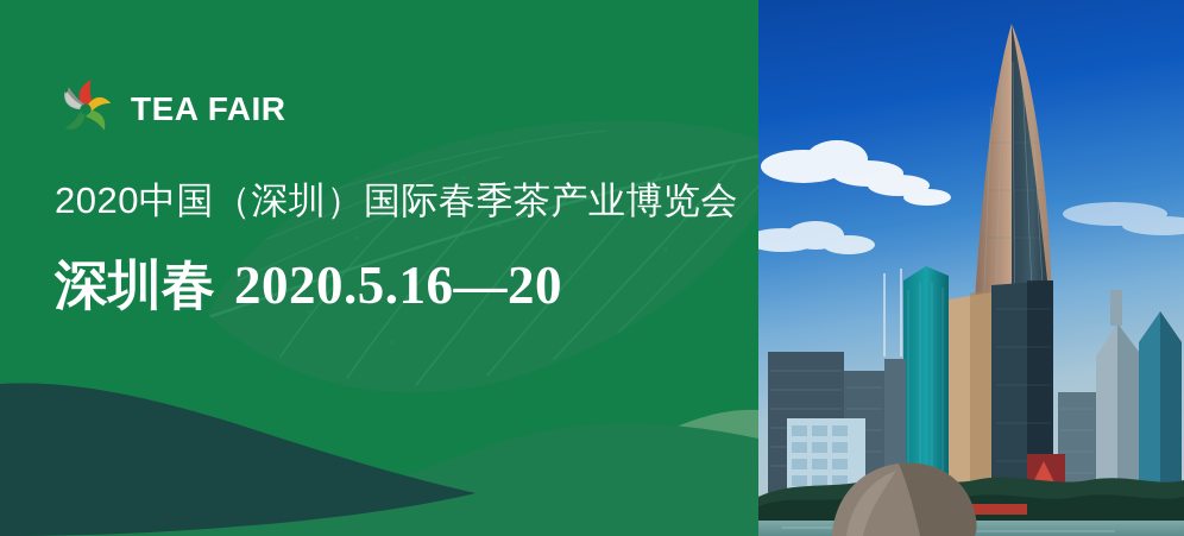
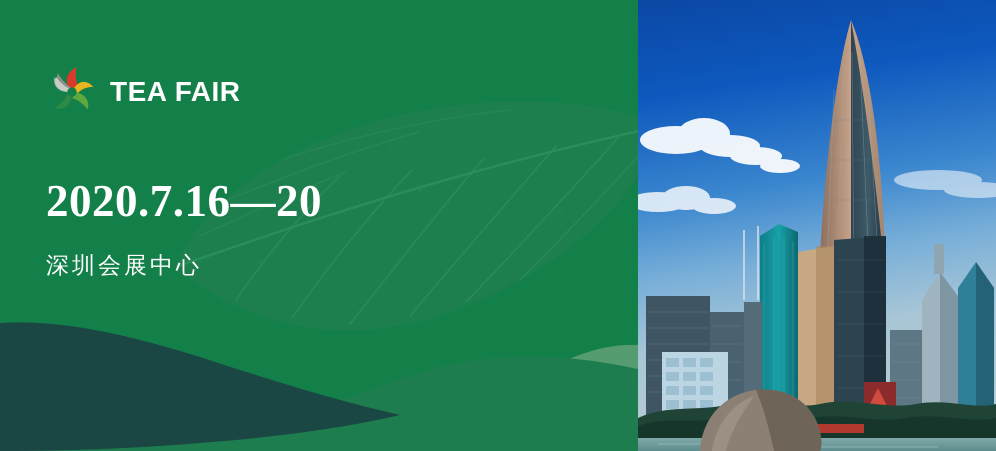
  TEA FAIR
- 2020中国（深圳）国际春季茶产业博览会
- 深圳春
- 2020.5.16—20
+ 2020.7.16—20
+ 深圳会展中心
